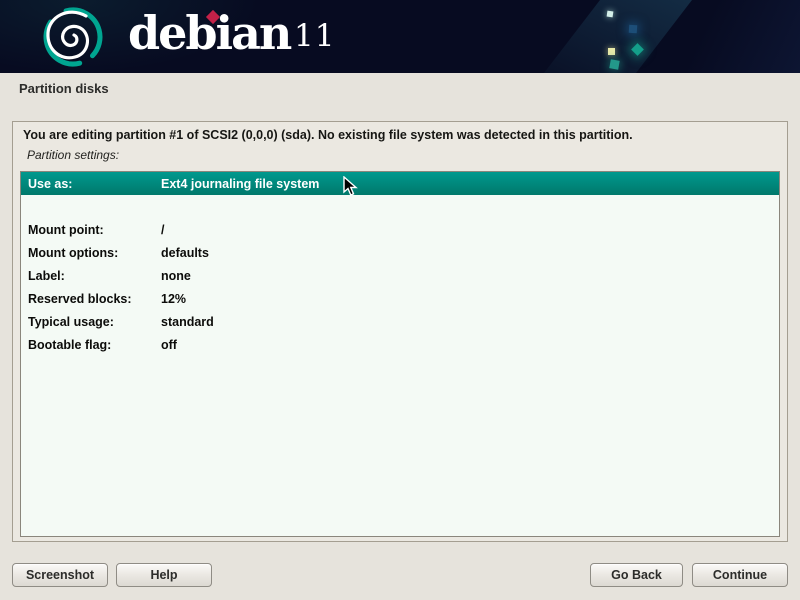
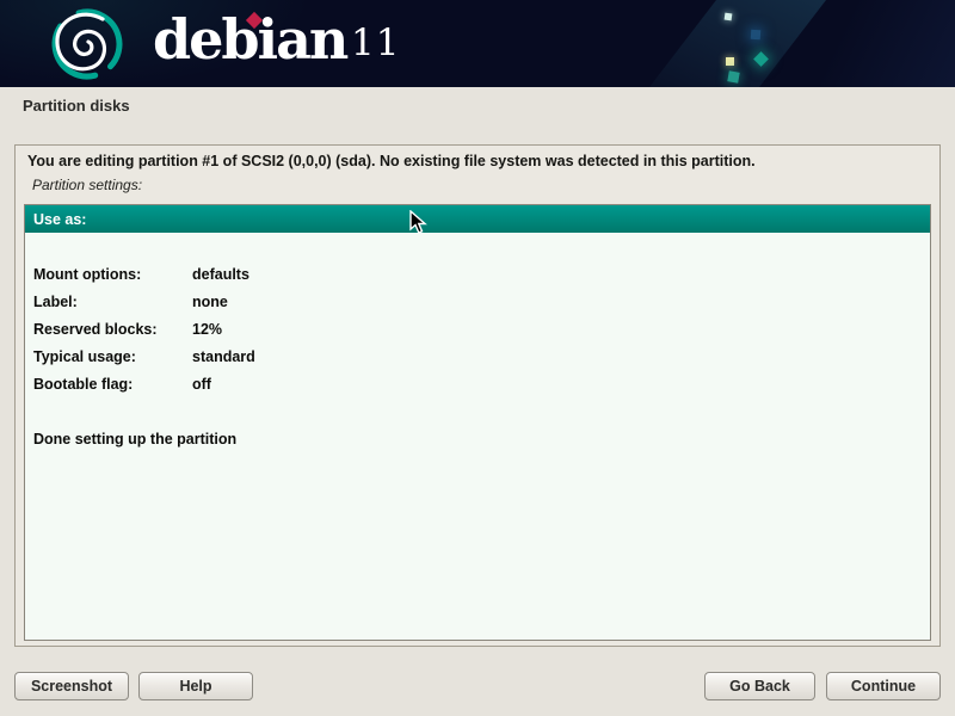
  debian
  11
  Partition disks
  You are editing partition #1 of SCSI2 (0,0,0) (sda). No existing file system was detected in this partition.
  Partition settings:
  Use as:
- Ext4 journaling file system
- Mount point:
- /
  Mount options:
  defaults
  Label:
  none
  Reserved blocks:
  12%
  Typical usage:
  standard
  Bootable flag:
  off
+ Done setting up the partition
  Screenshot
  Help
  Go Back
  Continue
